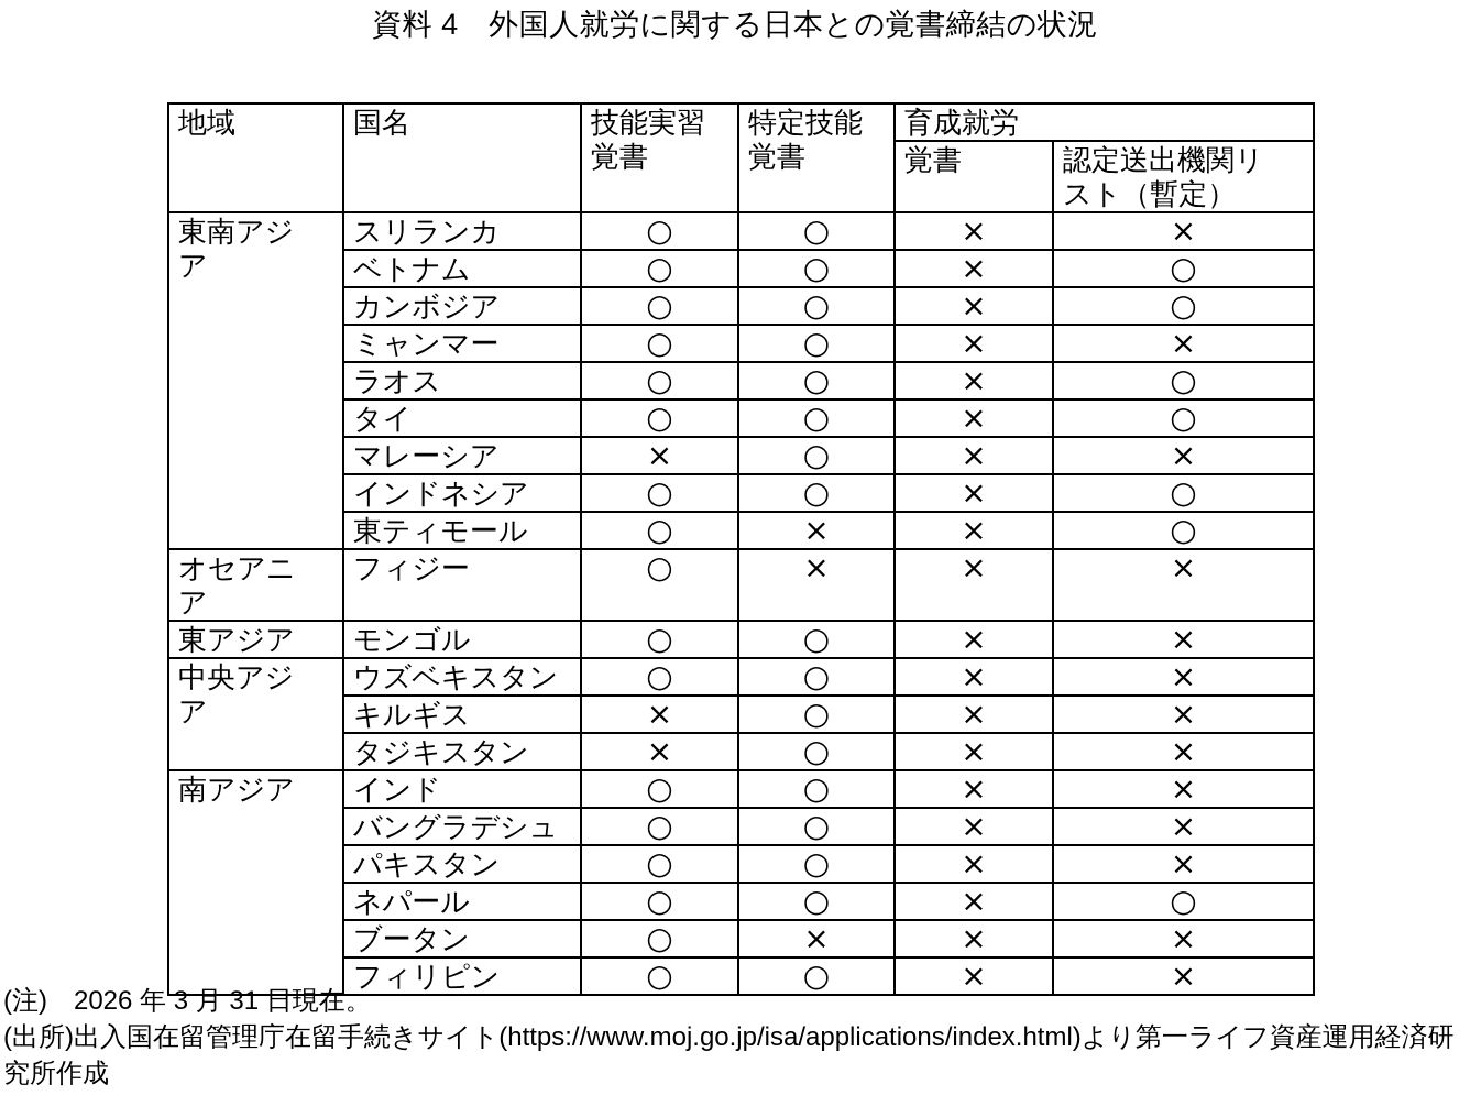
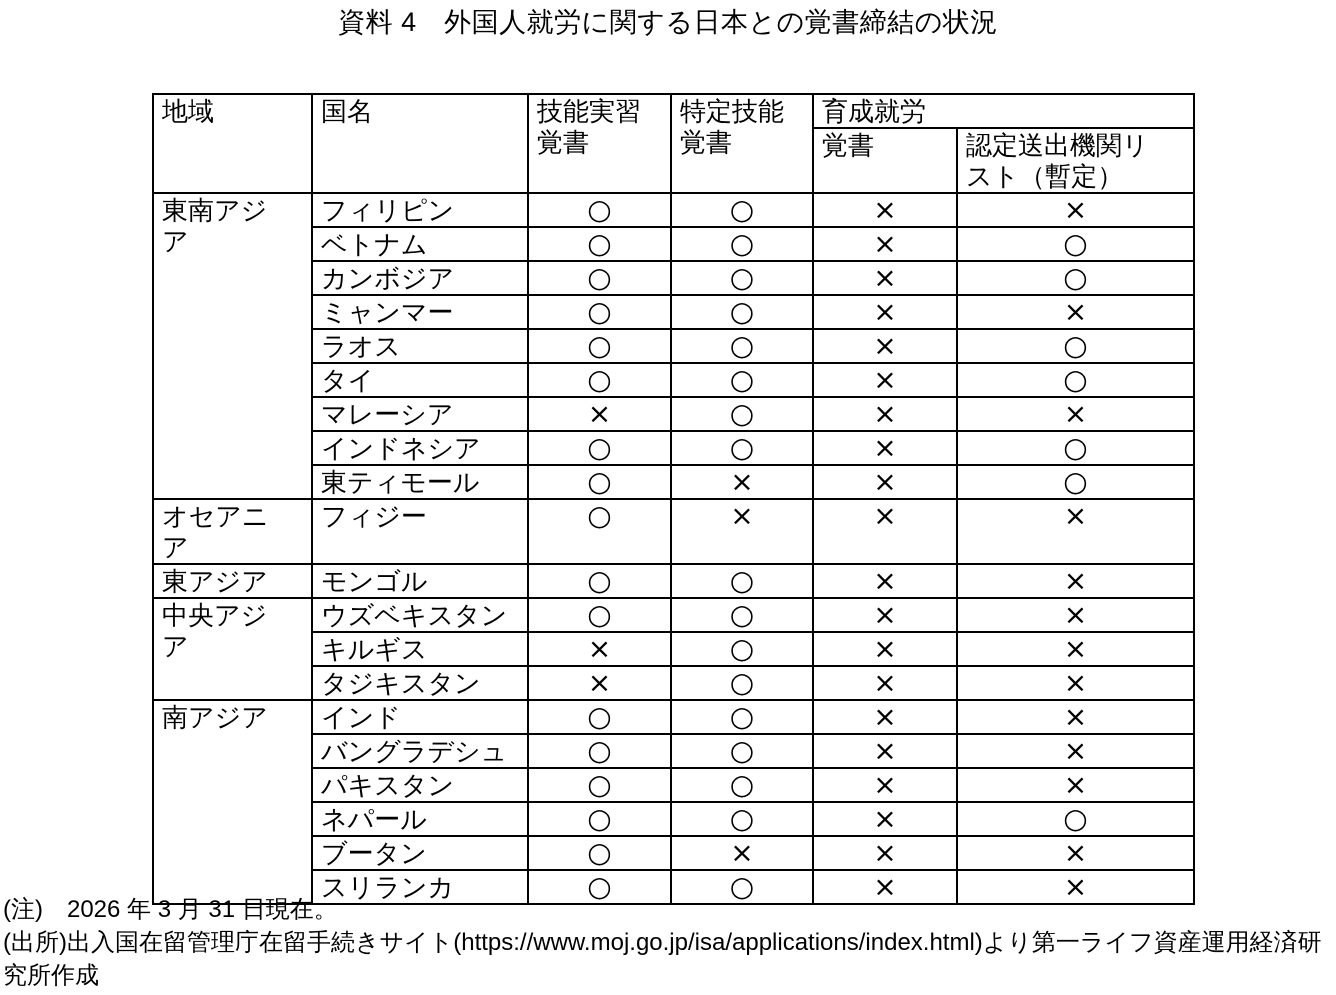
  資料 4 外国人就労に関する日本との覚書締結の状況
  地域	国名	技能実習覚書	特定技能覚書	育成就労
  覚書	認定送出機関リスト（暫定）
- 東南アジア	スリランカ	○	○	×	×
+ 東南アジア	フィリピン	○	○	×	×
  ベトナム	○	○	×	○
  カンボジア	○	○	×	○
  ミャンマー	○	○	×	×
  ラオス	○	○	×	○
  タイ	○	○	×	○
  マレーシア	×	○	×	×
  インドネシア	○	○	×	○
  東ティモール	○	×	×	○
  オセアニア	フィジー	○	×	×	×
  東アジア	モンゴル	○	○	×	×
  中央アジア	ウズベキスタン	○	○	×	×
  キルギス	×	○	×	×
  タジキスタン	×	○	×	×
  南アジア	インド	○	○	×	×
  バングラデシュ	○	○	×	×
  パキスタン	○	○	×	×
  ネパール	○	○	×	○
  ブータン	○	×	×	×
- フィリピン	○	○	×	×
+ スリランカ	○	○	×	×
  (注) 2026 年 3 月 31 日現在。
  (出所)出入国在留管理庁在留手続きサイト(https://www.moj.go.jp/isa/applications/index.html)より第一ライフ資産運用経済研究所作成
